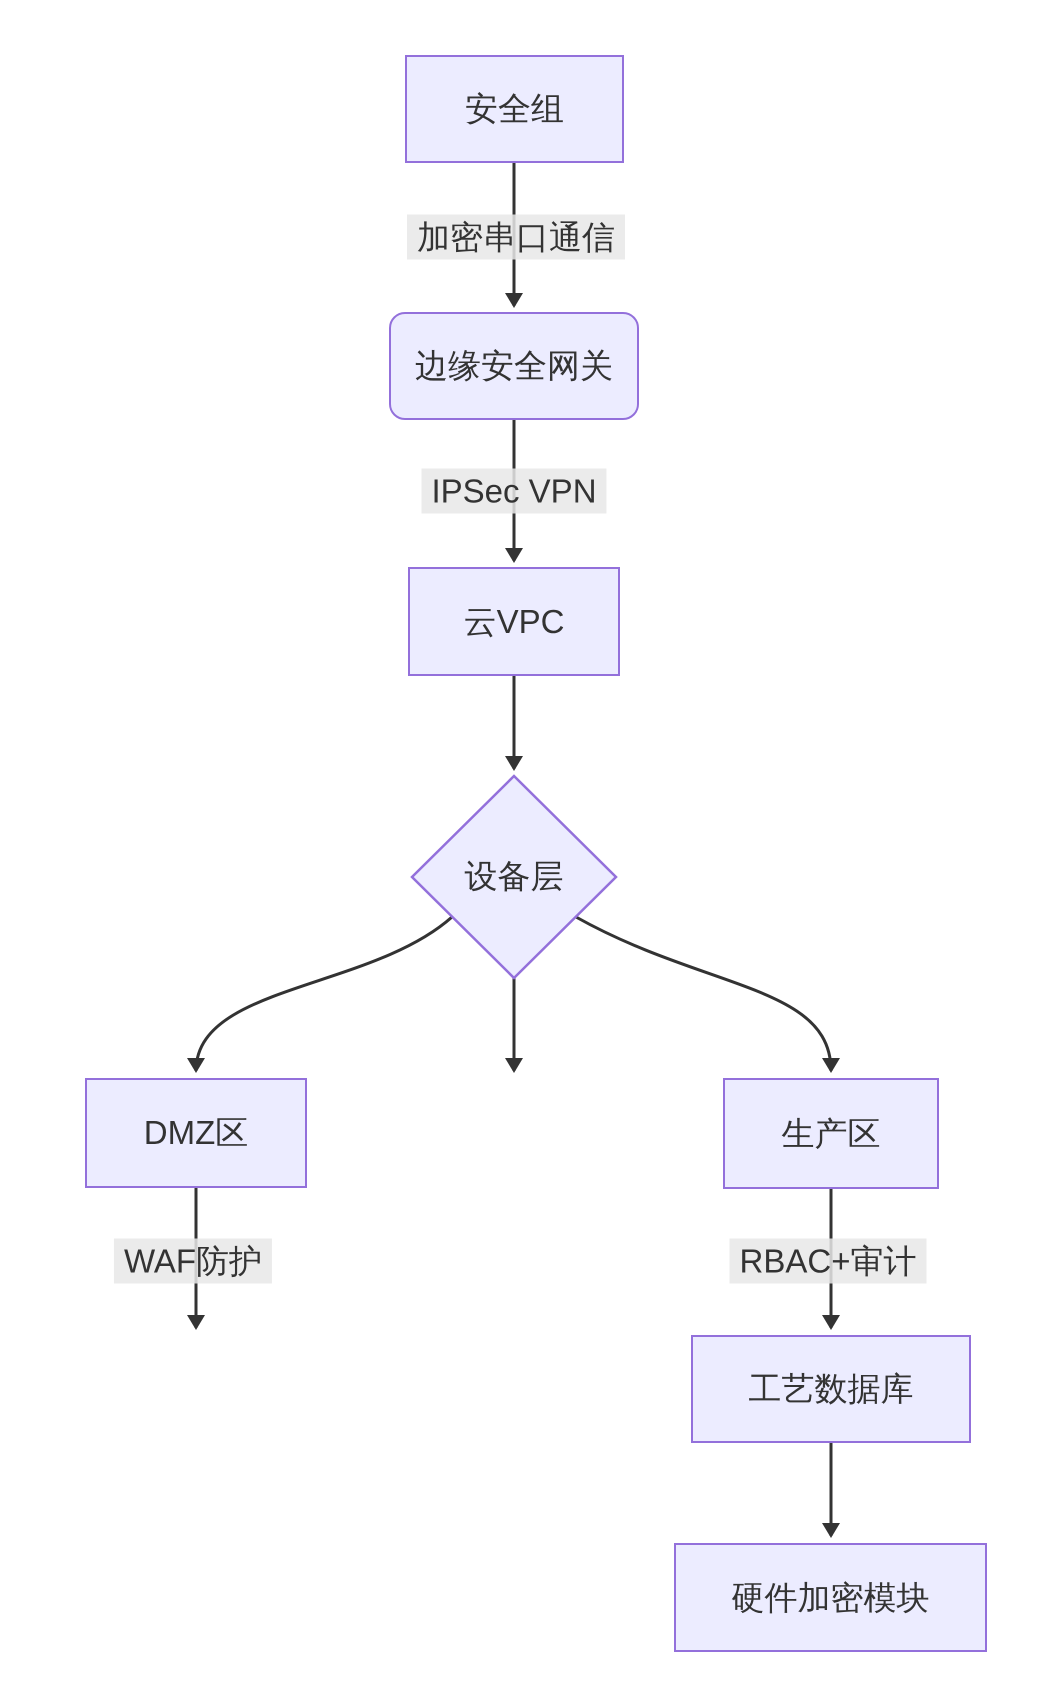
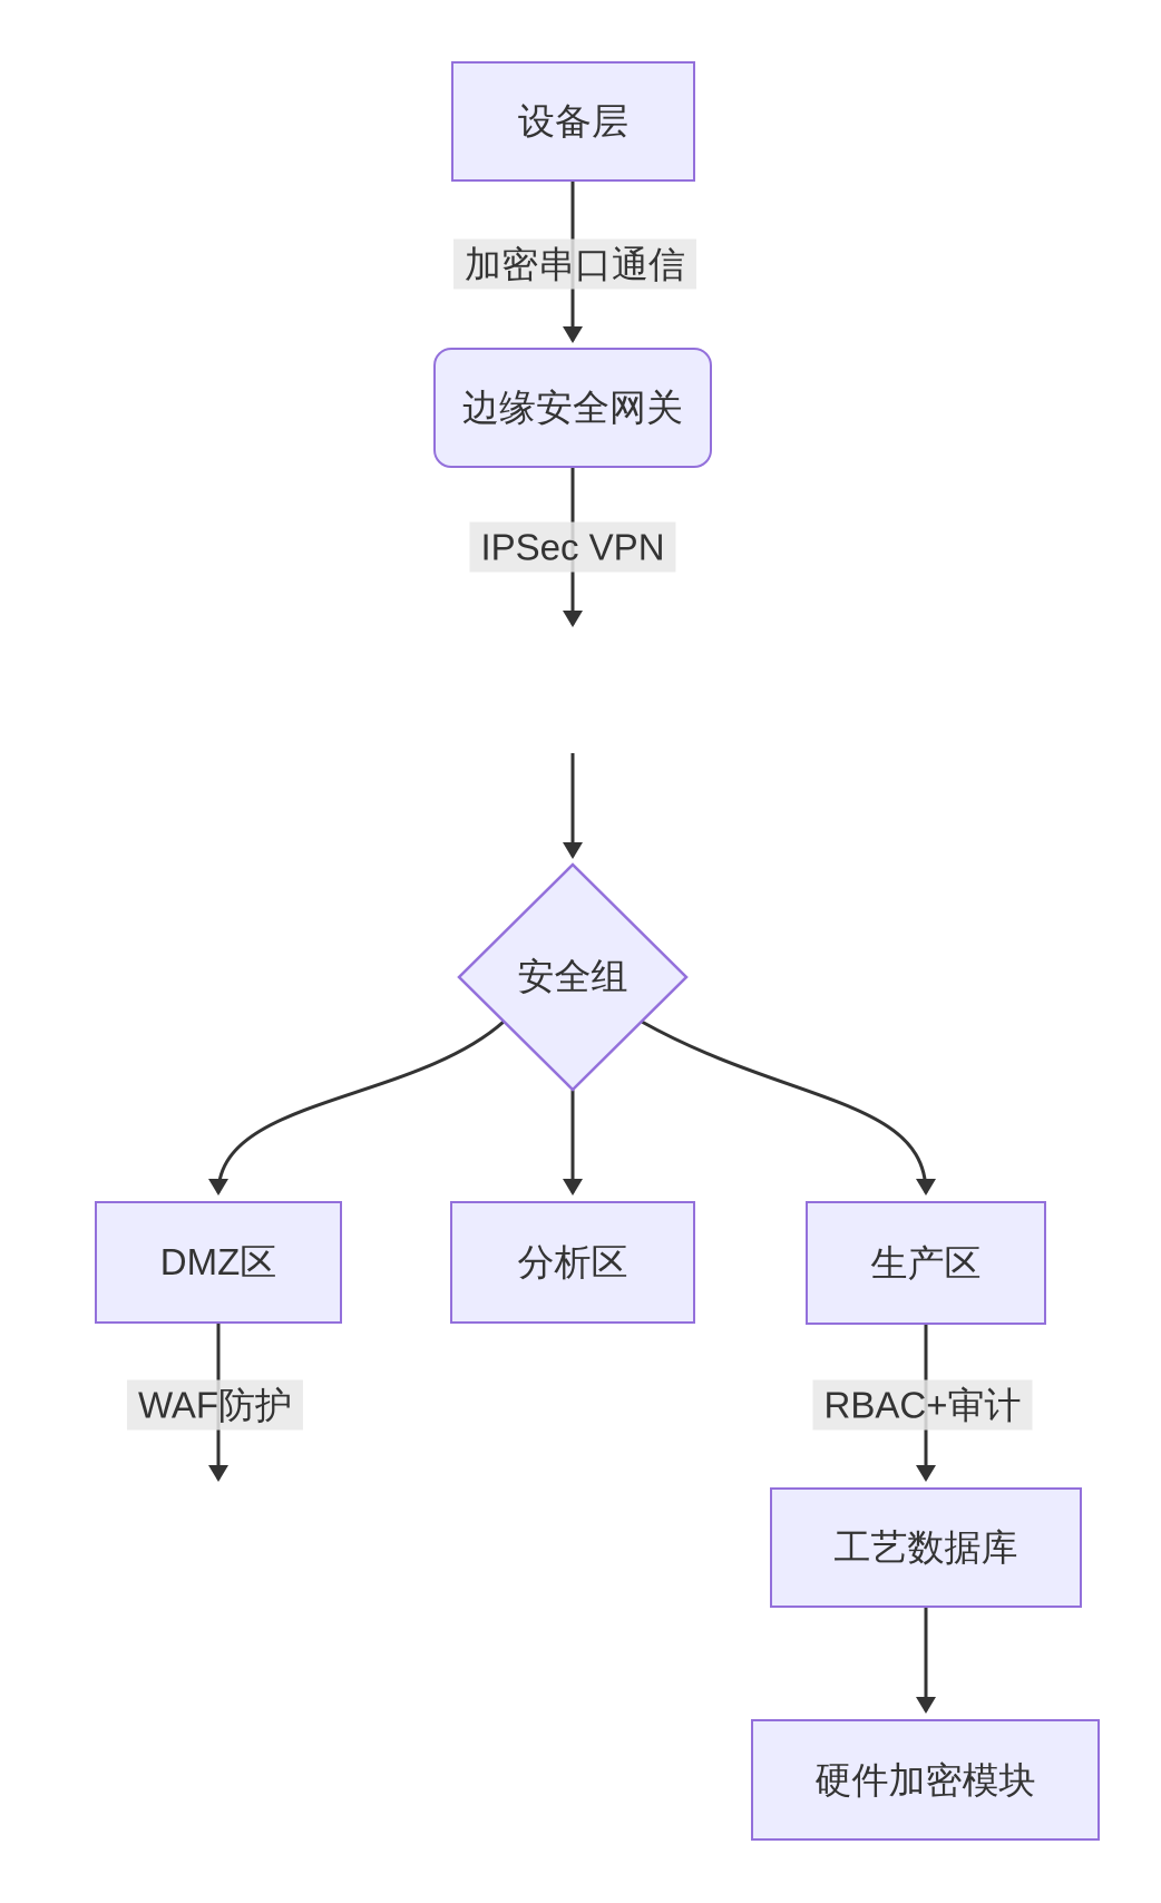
- 安全组
+ 设备层
  边缘安全网关
- 云VPC
- 设备层
+ 安全组
  DMZ区
+ 分析区
  生产区
  工艺数据库
  硬件加密模块
  加密串口通信
  IPSec VPN
  WAF防护
  RBAC+审计
